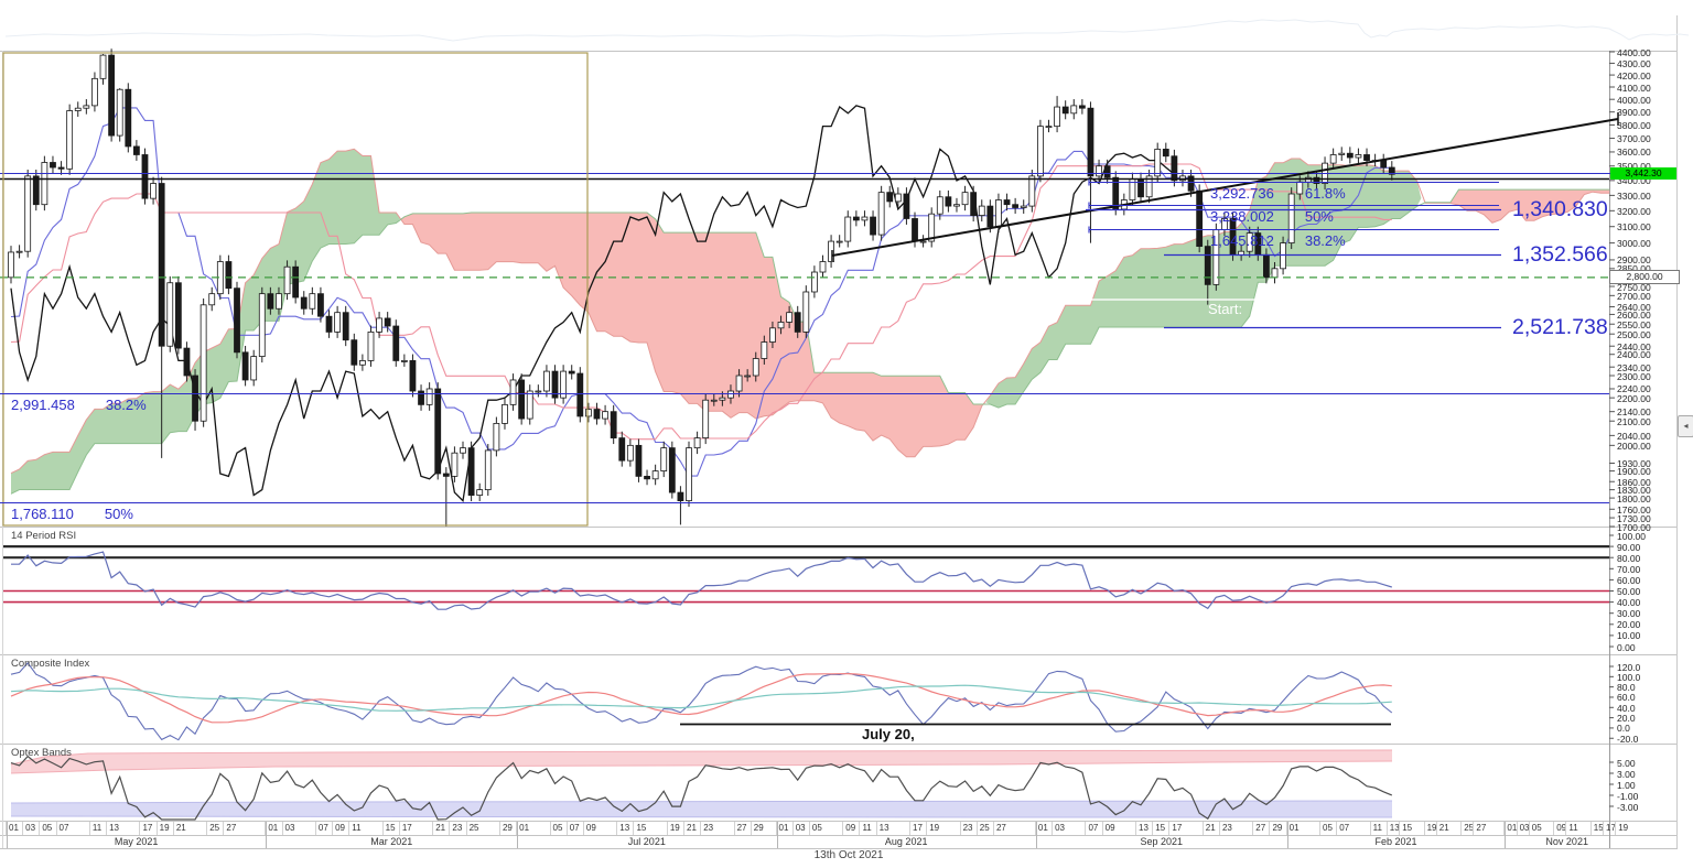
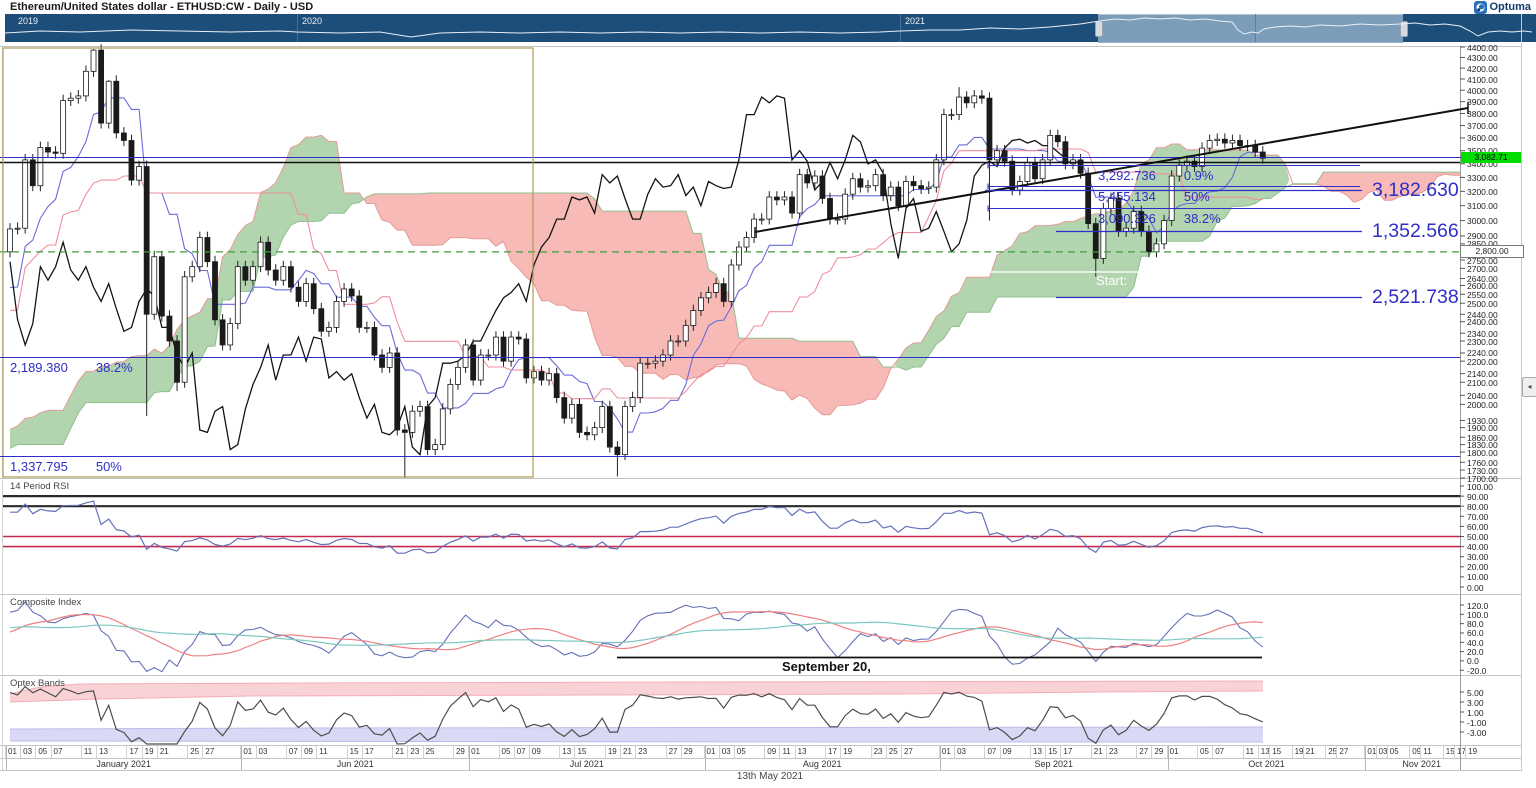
+ Ethereum/United States dollar - ETHUSD:CW - Daily - USD
+ Optuma
+ 2019
+ 2020
+ 2021
- 3,292.736 61.8%
+ 3,292.736 0.9%
- 3,238.002 50%
+ 5,455.134 50%
- 1,645.812 38.2%
+ 3,090.326 38.2%
- 1,340.830
+ 3,182.630
  1,352.566
  2,521.738
- 2,991.458 38.2%
+ 2,189.380 38.2%
- 1,768.110 50%
+ 1,337.795 50%
  4400.00
  4300.00
  4200.00
  4100.00
  4000.00
  3900.00
  3800.00
  3700.00
  3600.00
  3400.00
  3300.00
  3200.00
  3100.00
  3000.00
  2900.00
  2750.00
  2700.00
  2640.00
  2600.00
  2550.00
  2500.00
  2440.00
  2400.00
  2340.00
  2300.00
  2240.00
  2200.00
  2140.00
  2100.00
  2040.00
  2000.00
  1930.00
  1900.00
  1860.00
  1830.00
  1800.00
  1760.00
  1730.00
  1700.00
  100.00
  90.00
  80.00
  70.00
  60.00
  50.00
  40.00
  30.00
  20.00
  10.00
  0.00
  120.0
  100.0
  80.0
  60.0
  40.0
  20.0
  0.0
  -20.0
  5.00
  3.00
  1.00
  -1.00
  -3.00
- May 2021
+ January 2021
  01
  03
  05
  07
  11
  13
  17
  19
  21
  25
  27
- Mar 2021
+ Jun 2021
  01
  03
  07
  09
  11
  15
  17
  21
  23
  25
  29
  Jul 2021
  01
  05
  07
  09
  13
  15
  19
  21
  23
  27
  29
  Aug 2021
  01
  03
  05
  09
  11
  13
  17
  19
  23
  25
  27
  Sep 2021
  01
  03
  07
  09
  13
  15
  17
  21
  23
  27
  29
- Feb 2021
+ Oct 2021
  01
  05
  07
  11
  13
  15
  19
  21
  25
  27
  Nov 2021
  01
  03
  05
  09
  11
  15
  17
  19
  14 Period RSI
  Composite Index
  Optex Bands
- July 20,
+ September 20,
  Start:
- 13th Oct 2021
+ 13th May 2021
- 3,442.30
+ 3,082.71
  2,800.00
  ◂
